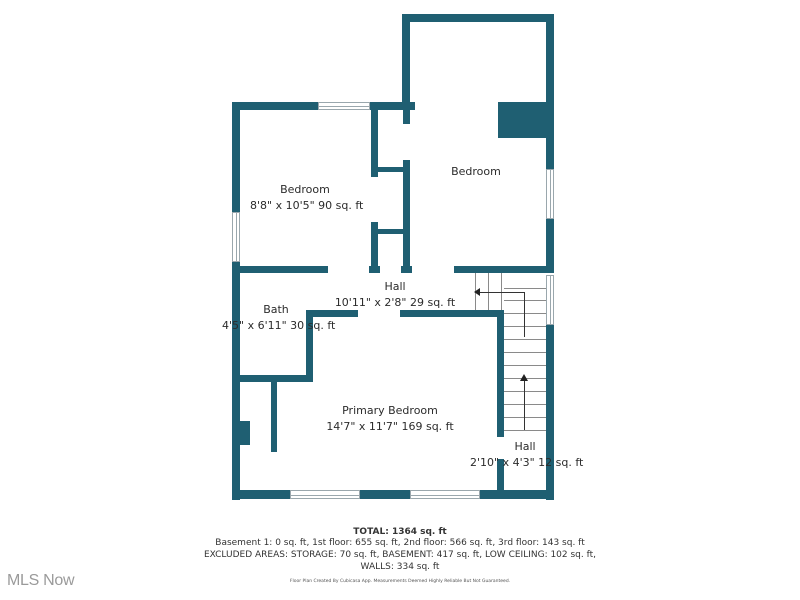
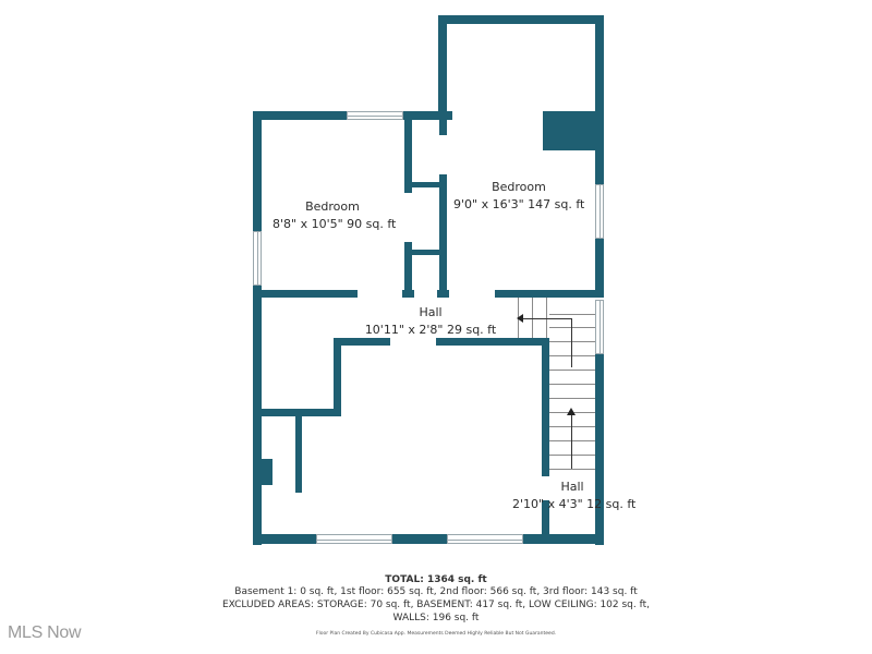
  Bedroom
  8'8" x 10'5" 90 sq. ft
  Bedroom
+ 9'0" x 16'3" 147 sq. ft
  Hall
  10'11" x 2'8" 29 sq. ft
- Bath
- 4'5" x 6'11" 30 sq. ft
- Primary Bedroom
- 14'7" x 11'7" 169 sq. ft
  Hall
  2'10" x 4'3" 12 sq. ft
  TOTAL: 1364 sq. ft
  Basement 1: 0 sq. ft, 1st floor: 655 sq. ft, 2nd floor: 566 sq. ft, 3rd floor: 143 sq. ft
  EXCLUDED AREAS: STORAGE: 70 sq. ft, BASEMENT: 417 sq. ft, LOW CEILING: 102 sq. ft,
- WALLS: 334 sq. ft
+ WALLS: 196 sq. ft
  MLS Now
